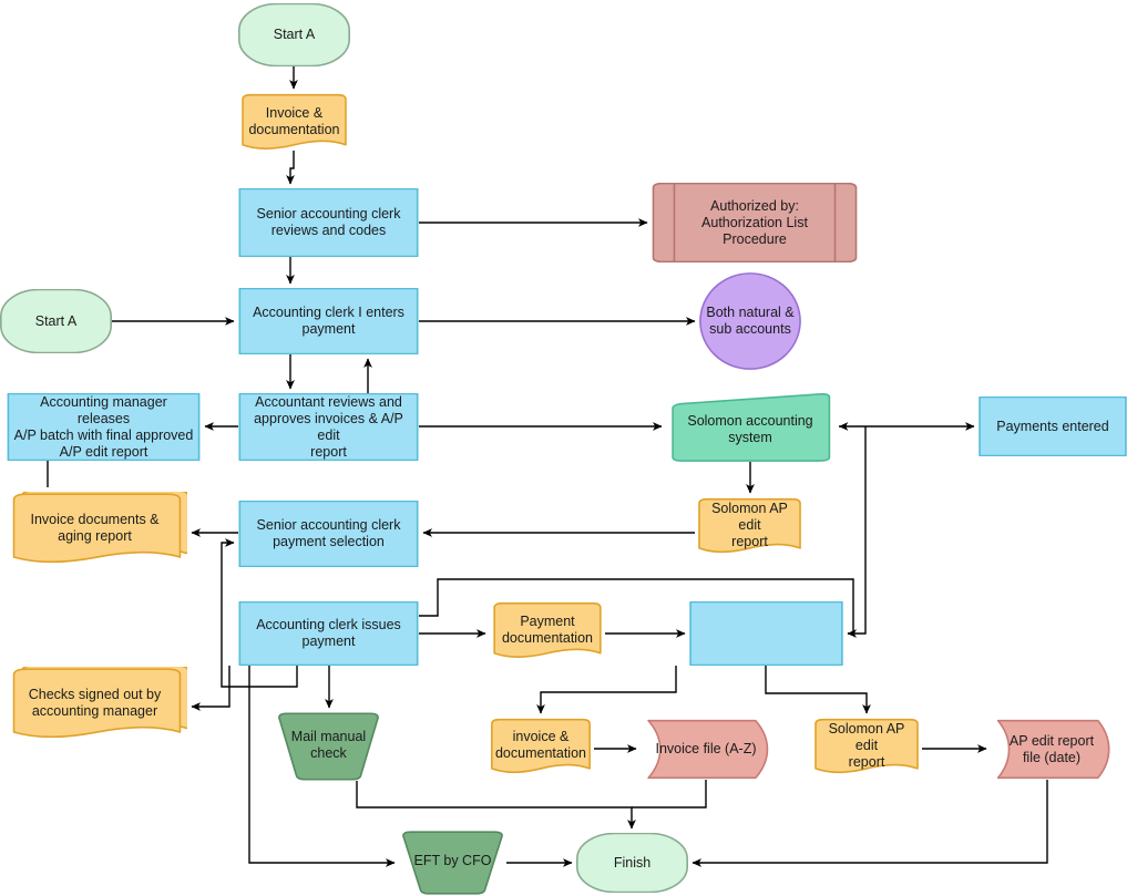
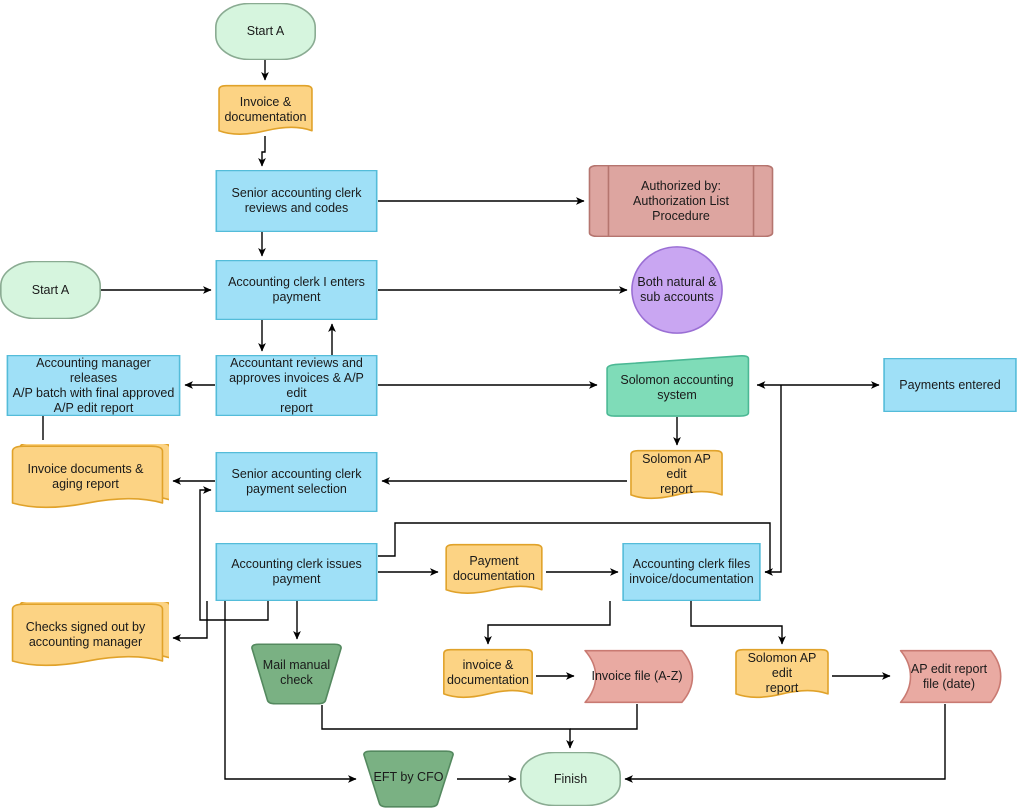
  Start A
  Invoice &
  documentation
  Senior accounting clerk
  reviews and codes
  Authorized by:
  Authorization List
  Procedure
  Accounting clerk I enters
  payment
  Start A
  Both natural &
  sub accounts
  Accounting manager releases
  A/P batch with final approved
  A/P edit report
  Accountant reviews and
  approves invoices & A/P edit
  report
  Solomon accounting
  system
  Payments entered
  Invoice documents &
  aging report
  Senior accounting clerk
  payment selection
  Solomon AP edit
  report
  Accounting clerk issues
  payment
  Payment
  documentation
+ Accounting clerk files
+ invoice/documentation
  Checks signed out by
  accounting manager
  Mail manual
  check
  invoice &
  documentation
  Invoice file (A-Z)
  Solomon AP edit
  report
  AP edit report
  file (date)
  EFT by CFO
  Finish
